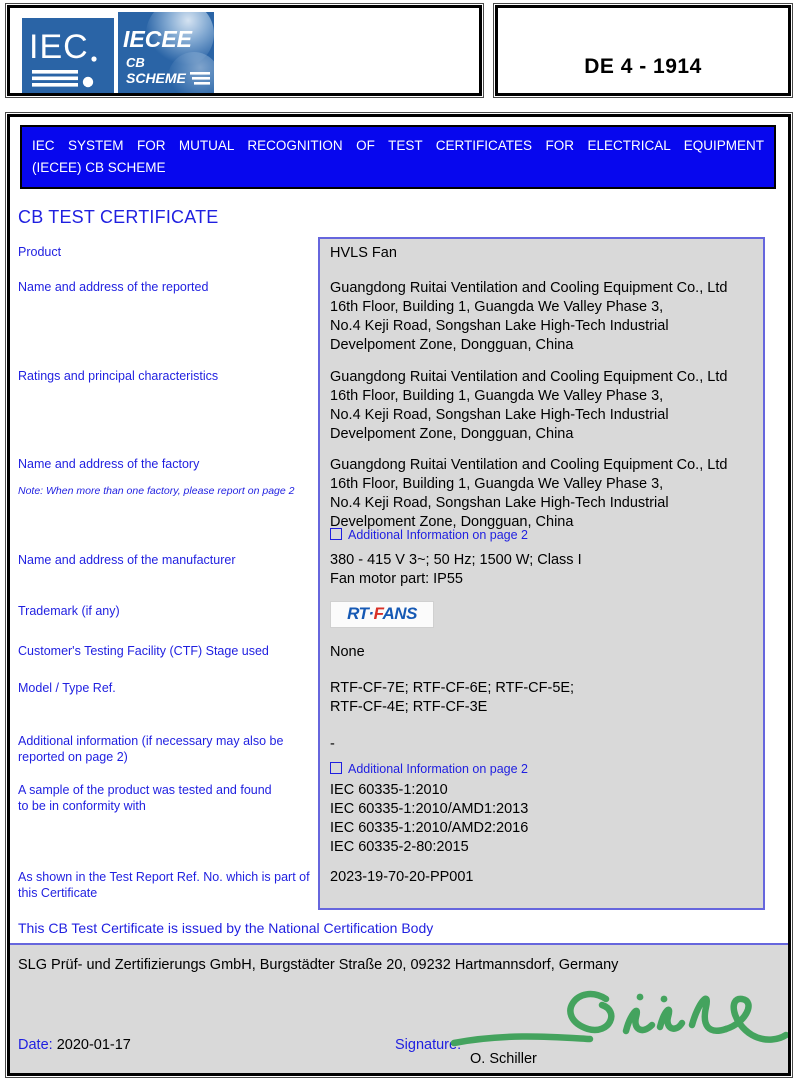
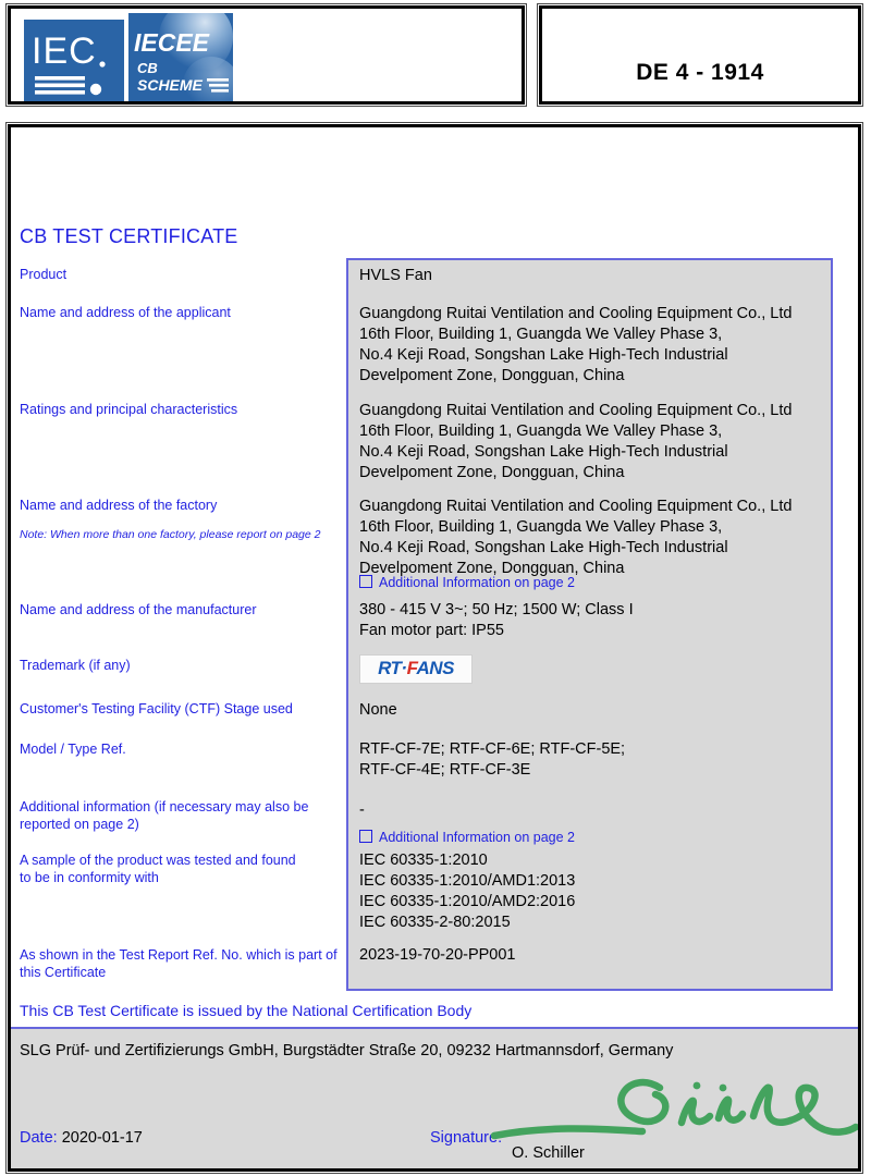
  IEC
  IECEE
  CB
  SCHEME
  DE 4 - 1914
- IEC SYSTEM FOR MUTUAL RECOGNITION OF TEST CERTIFICATES FOR ELECTRICAL EQUIPMENT
- (IECEE) CB SCHEME
  CB TEST CERTIFICATE
  Product
  HVLS Fan
- Name and address of the reported
+ Name and address of the applicant
  Guangdong Ruitai Ventilation and Cooling Equipment Co., Ltd
  16th Floor, Building 1, Guangda We Valley Phase 3,
  No.4 Keji Road, Songshan Lake High-Tech Industrial
  Develpoment Zone, Dongguan, China
  Ratings and principal characteristics
  Guangdong Ruitai Ventilation and Cooling Equipment Co., Ltd
  16th Floor, Building 1, Guangda We Valley Phase 3,
  No.4 Keji Road, Songshan Lake High-Tech Industrial
  Develpoment Zone, Dongguan, China
  Name and address of the factory
  Note: When more than one factory, please report on page 2
  Guangdong Ruitai Ventilation and Cooling Equipment Co., Ltd
  16th Floor, Building 1, Guangda We Valley Phase 3,
  No.4 Keji Road, Songshan Lake High-Tech Industrial
  Develpoment Zone, Dongguan, China
  Additional Information on page 2
  Name and address of the manufacturer
  380 - 415 V 3~; 50 Hz; 1500 W; Class I
  Fan motor part: IP55
  Trademark (if any)
  RT·FANS
  Customer's Testing Facility (CTF) Stage used
  None
  Model / Type Ref.
  RTF-CF-7E; RTF-CF-6E; RTF-CF-5E;
  RTF-CF-4E; RTF-CF-3E
  Additional information (if necessary may also be
  reported on page 2)
  -
  Additional Information on page 2
  A sample of the product was tested and found
  to be in conformity with
  IEC 60335-1:2010
  IEC 60335-1:2010/AMD1:2013
  IEC 60335-1:2010/AMD2:2016
  IEC 60335-2-80:2015
  As shown in the Test Report Ref. No. which is part of
  this Certificate
  2023-19-70-20-PP001
  This CB Test Certificate is issued by the National Certification Body
  SLG Prüf- und Zertifizierungs GmbH, Burgstädter Straße 20, 09232 Hartmannsdorf, Germany
  Date: 2020-01-17
  Signatur
  O. Schiller
